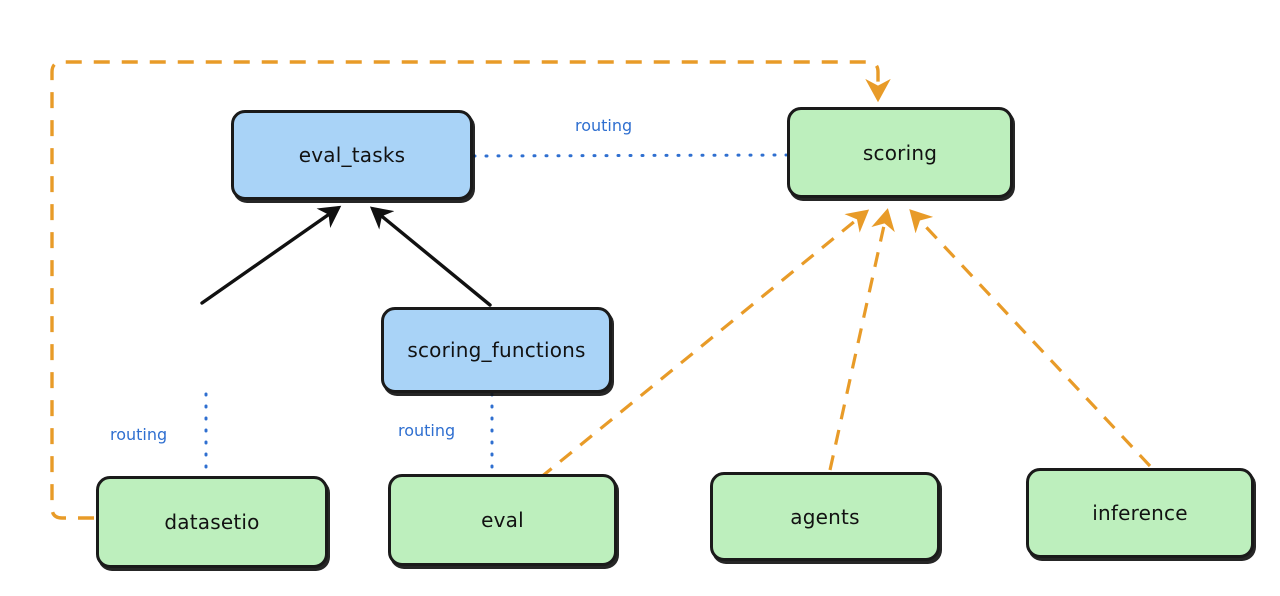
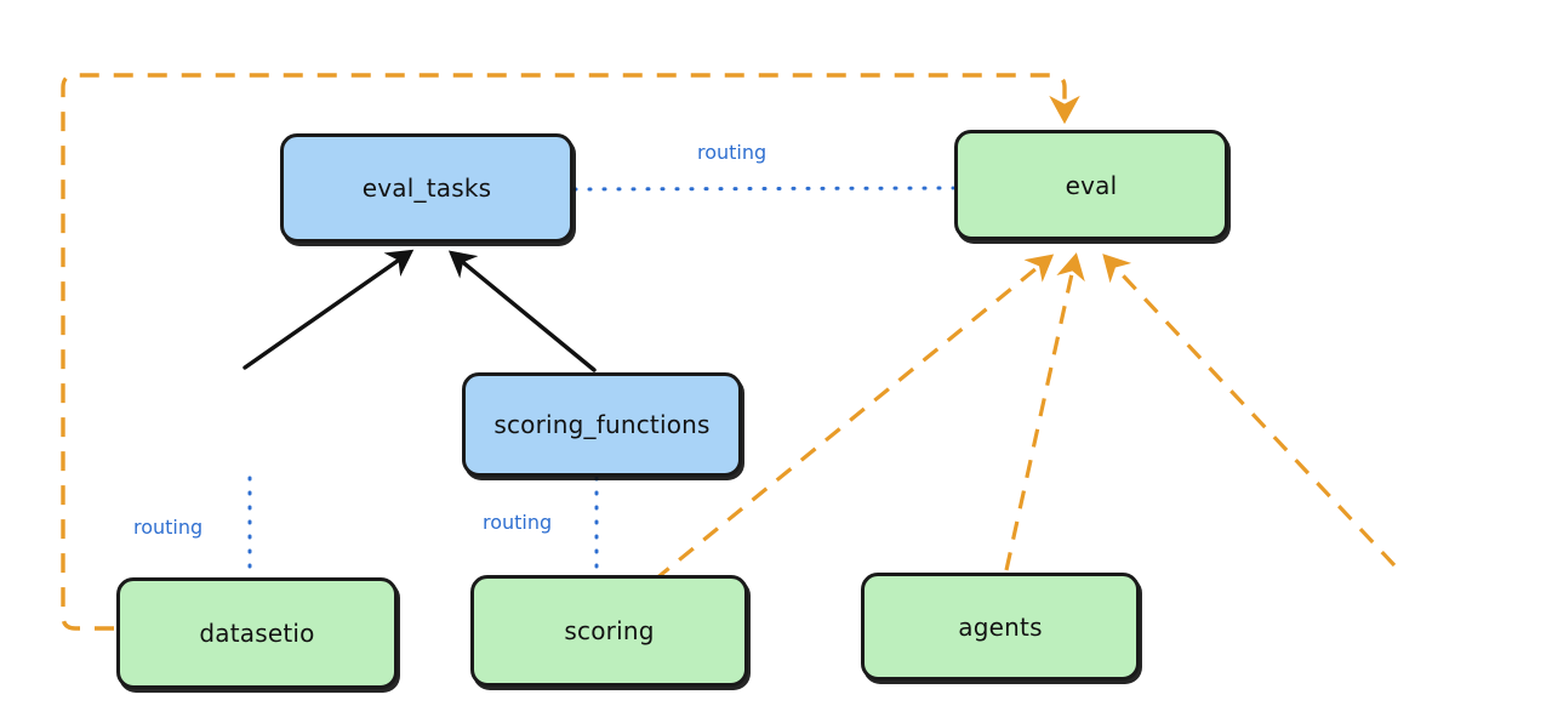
  eval_tasks
- scoring
+ eval
  scoring_functions
  datasetio
- eval
+ scoring
  agents
- inference
  routing
  routing
  routing
